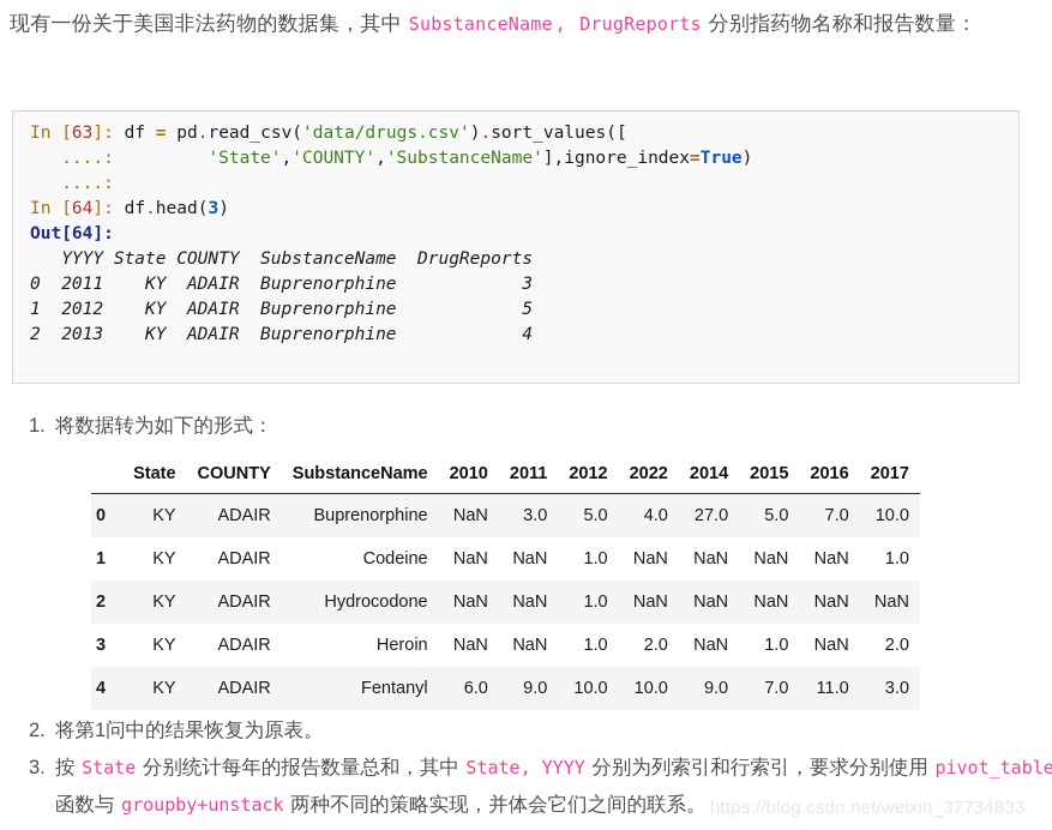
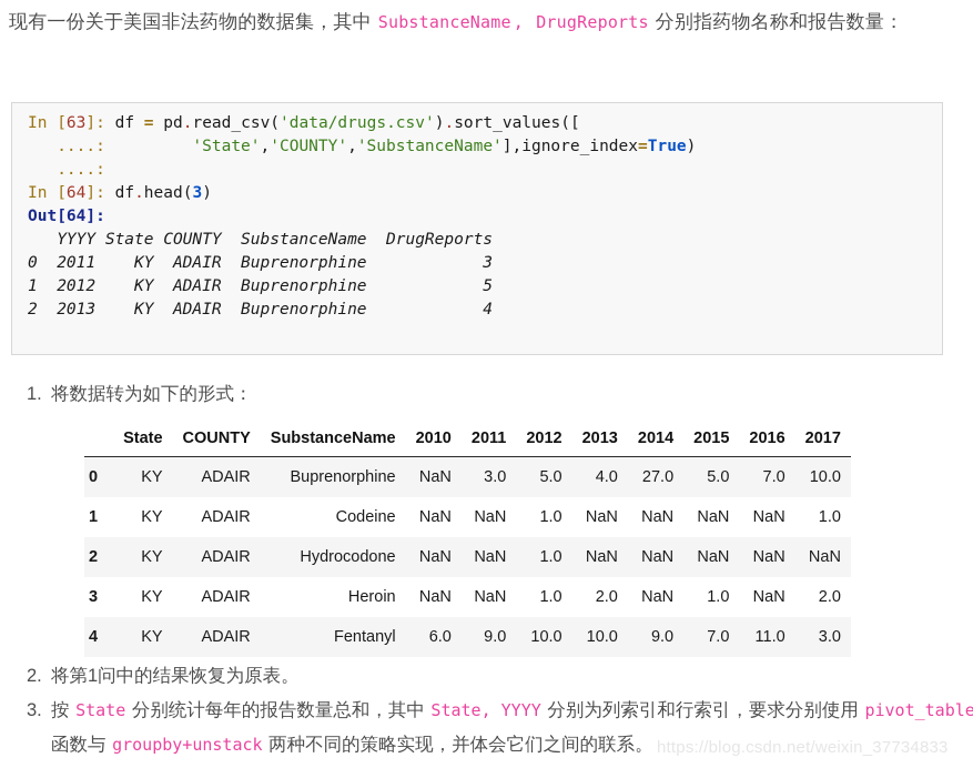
  现有一份关于美国非法药物的数据集，其中 SubstanceName, DrugReports 分别指药物名称和报告数量：
  In [63]: df = pd.read_csv('data/drugs.csv').sort_values([ ....: 'State','COUNTY','SubstanceName'],ignore_index=True) ....: In [64]: df.head(3) Out[64]: YYYY State COUNTY SubstanceName DrugReports 0 2011 KY ADAIR Buprenorphine 3 1 2012 KY ADAIR Buprenorphine 5 2 2013 KY ADAIR Buprenorphine 4
  1.
  将数据转为如下的形式：
- 	State	COUNTY	SubstanceName	2010	2011	2012	2022	2014	2015	2016	2017
+ 	State	COUNTY	SubstanceName	2010	2011	2012	2013	2014	2015	2016	2017
  0	KY	ADAIR	Buprenorphine	NaN	3.0	5.0	4.0	27.0	5.0	7.0	10.0
  1	KY	ADAIR	Codeine	NaN	NaN	1.0	NaN	NaN	NaN	NaN	1.0
  2	KY	ADAIR	Hydrocodone	NaN	NaN	1.0	NaN	NaN	NaN	NaN	NaN
  3	KY	ADAIR	Heroin	NaN	NaN	1.0	2.0	NaN	1.0	NaN	2.0
  4	KY	ADAIR	Fentanyl	6.0	9.0	10.0	10.0	9.0	7.0	11.0	3.0
  2.
  将第1问中的结果恢复为原表。
  3.
  按 State 分别统计每年的报告数量总和，其中 State, YYYY 分别为列索引和行索引，要求分别使用 pivot_table 函数与 groupby+unstack 两种不同的策略实现，并体会它们之间的联系。
  https://blog.csdn.net/weixin_37734833
